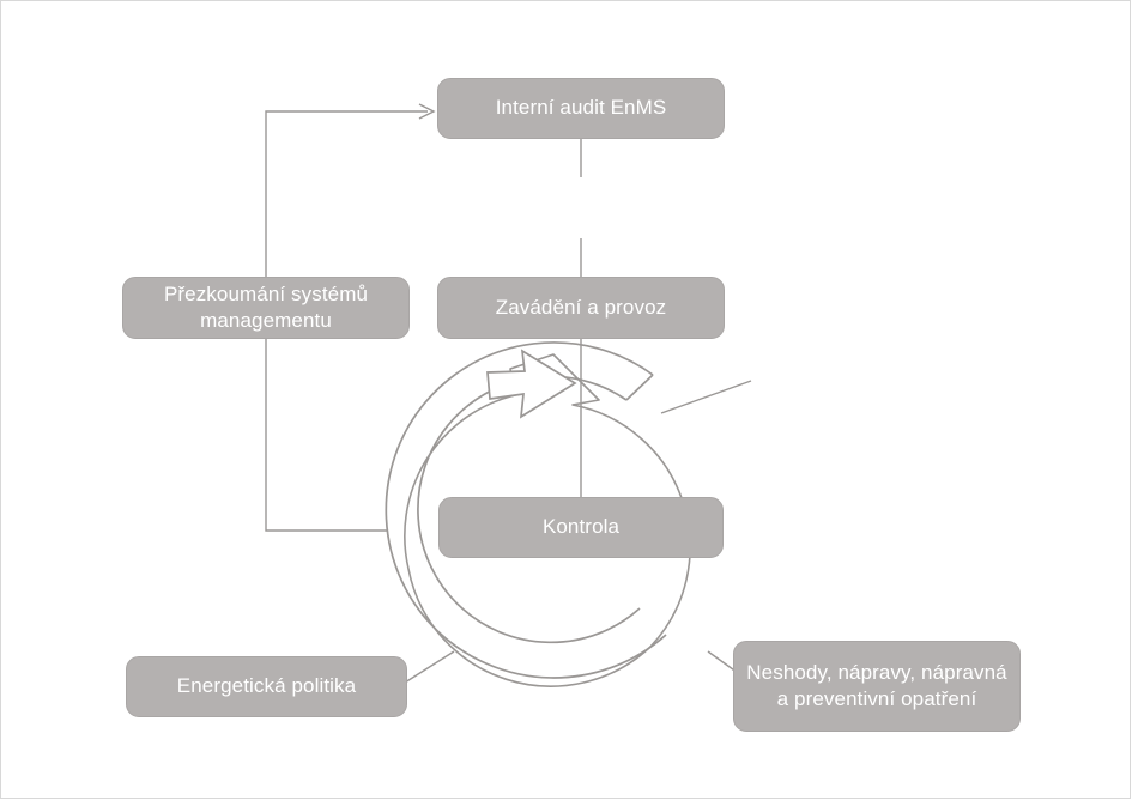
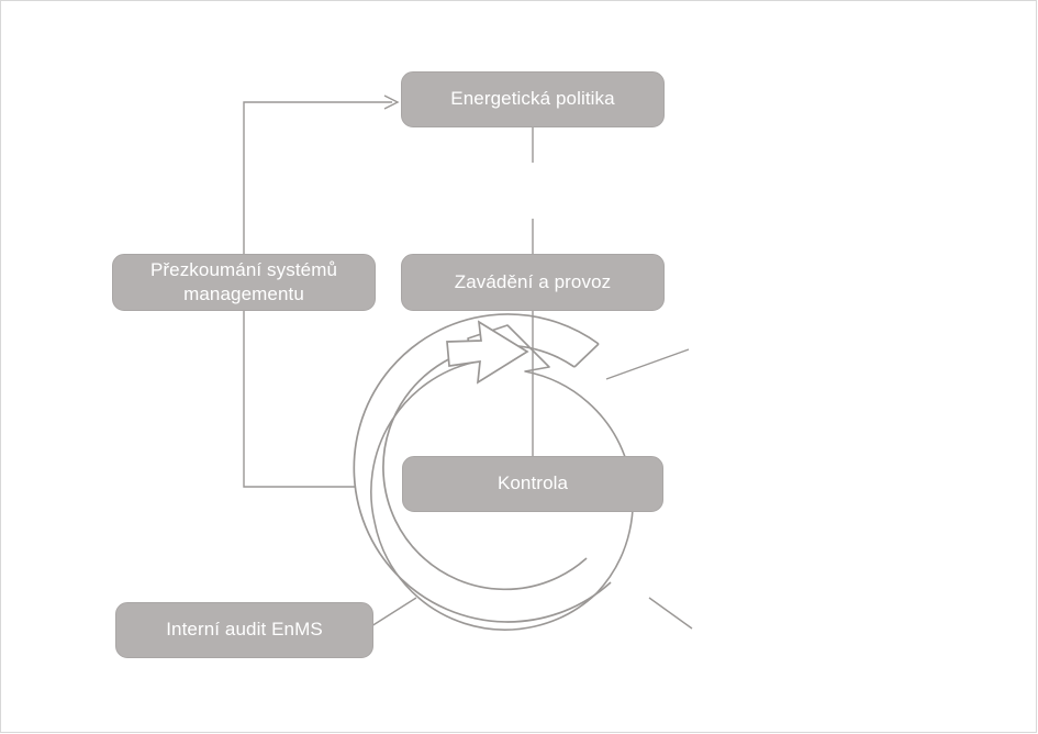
- Interní audit EnMS
+ Energetická politika
  Zavádění a provoz
  Přezkoumání systémů managementu
  Kontrola
- Energetická politika
+ Interní audit EnMS
- Neshody, nápravy, nápravná a preventivní opatření
